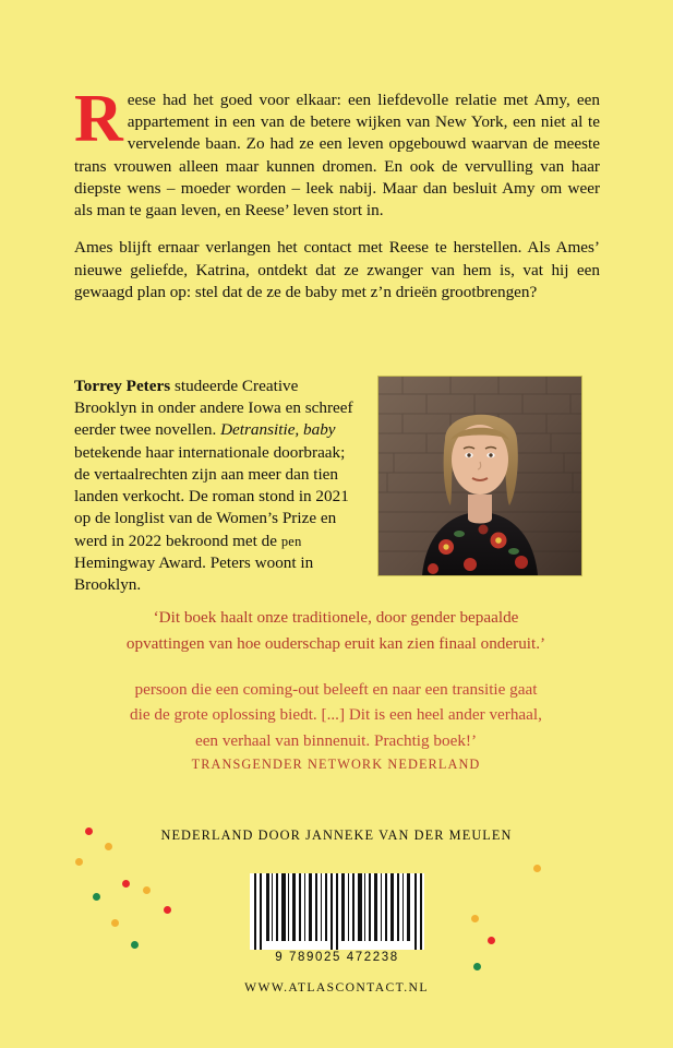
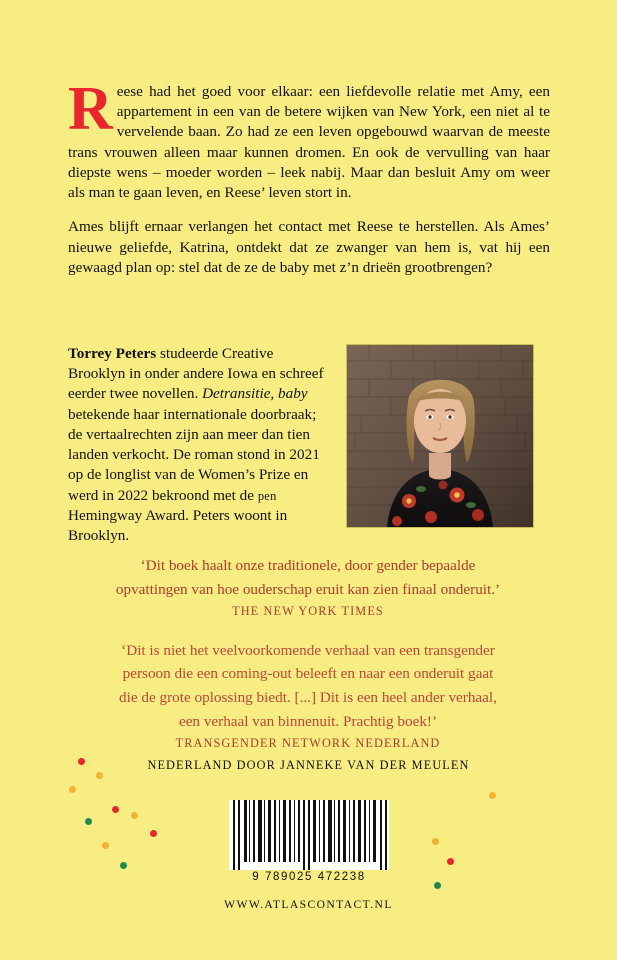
  R
  eese had het goed voor elkaar: een liefdevolle relatie met Amy, een appartement in een van de betere wijken van New York, een niet al te vervelende baan. Zo had ze een leven opgebouwd waarvan de meeste trans vrouwen alleen maar kunnen dromen. En ook de vervulling van haar diepste wens – moeder worden – leek nabij. Maar dan besluit Amy om weer als man te gaan leven, en Reese’ leven stort in.
  Ames blijft ernaar verlangen het contact met Reese te herstellen. Als Ames’ nieuwe geliefde, Katrina, ontdekt dat ze zwanger van hem is, vat hij een gewaagd plan op: stel dat de ze de baby met z’n drieën grootbrengen?
  Torrey Peters studeerde Creative Brooklyn in onder andere Iowa en schreef eerder twee novellen. Detransitie, baby betekende haar internationale doorbraak; de vertaalrechten zijn aan meer dan tien landen verkocht. De roman stond in 2021 op de longlist van de Women’s Prize en werd in 2022 bekroond met de pen Hemingway Award. Peters woont in Brooklyn.
  ‘Dit boek haalt onze traditionele, door gender bepaalde
  opvattingen van hoe ouderschap eruit kan zien finaal onderuit.’
+ THE NEW YORK TIMES
+ ‘Dit is niet het veelvoorkomende verhaal van een transgender
- persoon die een coming-out beleeft en naar een transitie gaat
+ persoon die een coming-out beleeft en naar een onderuit gaat
  die de grote oplossing biedt. [...] Dit is een heel ander verhaal,
  een verhaal van binnenuit. Prachtig boek!’
  TRANSGENDER NETWORK NEDERLAND
  NEDERLAND DOOR JANNEKE VAN DER MEULEN
  9 789025 472238
  WWW.ATLASCONTACT.NL
